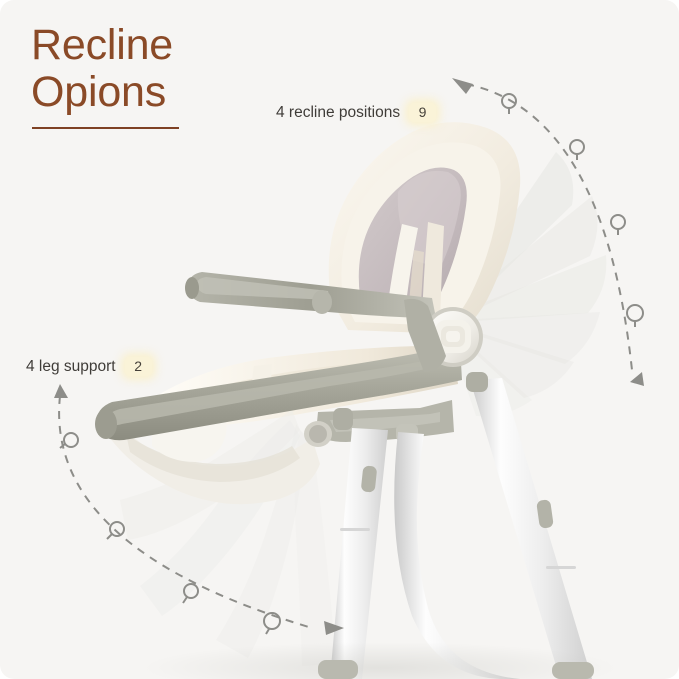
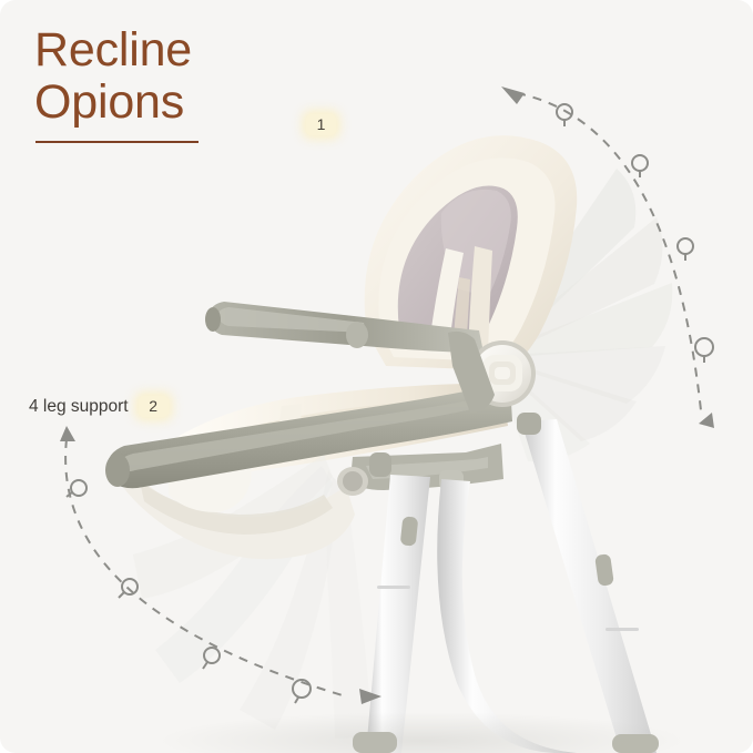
  Recline
  Opions
- 4 recline positions
- 9
+ 1
  4 leg support
  2
